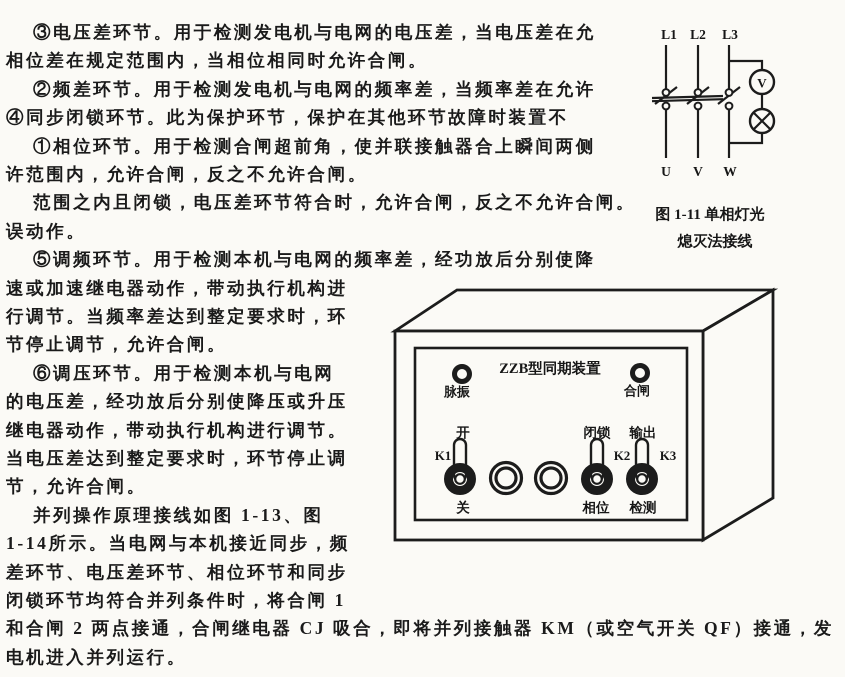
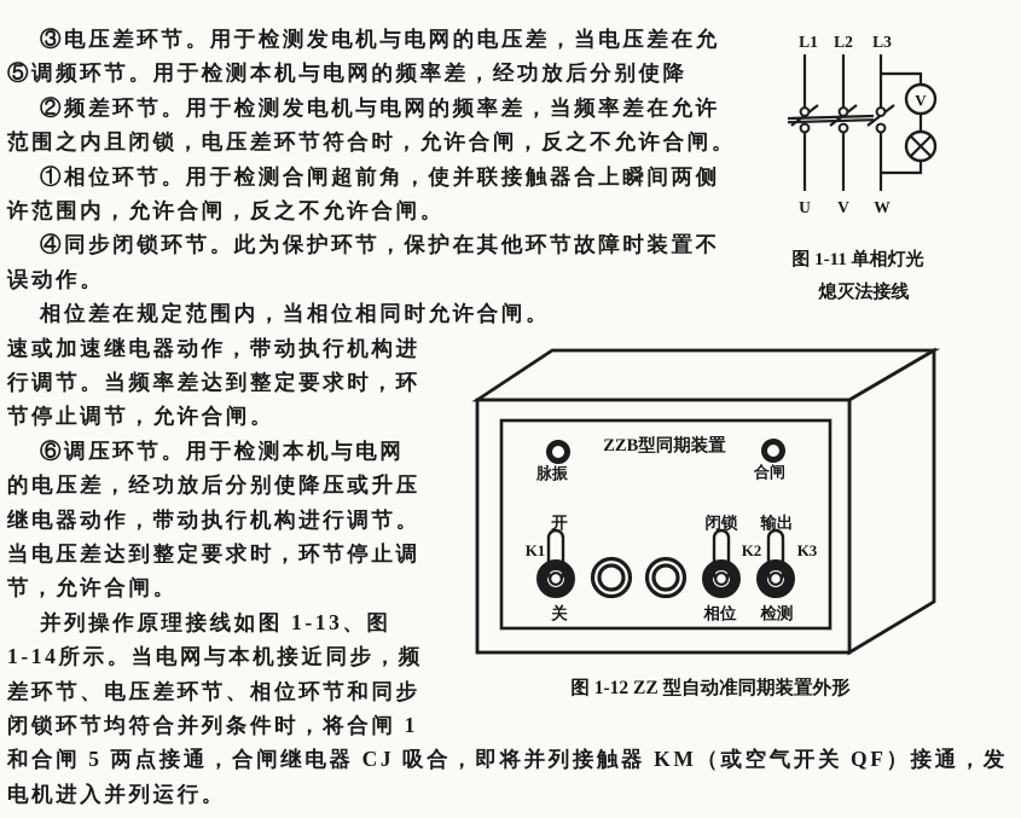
  ③电压差环节。用于检测发电机与电网的电压差，当电压差在允
- 相位差在规定范围内，当相位相同时允许合闸。
+ ⑤调频环节。用于检测本机与电网的频率差，经功放后分别使降
  ②频差环节。用于检测发电机与电网的频率差，当频率差在允许
- ④同步闭锁环节。此为保护环节，保护在其他环节故障时装置不
+ 范围之内且闭锁，电压差环节符合时，允许合闸，反之不允许合闸。
  ①相位环节。用于检测合闸超前角，使并联接触器合上瞬间两侧
  许范围内，允许合闸，反之不允许合闸。
- 范围之内且闭锁，电压差环节符合时，允许合闸，反之不允许合闸。
+ ④同步闭锁环节。此为保护环节，保护在其他环节故障时装置不
  误动作。
- ⑤调频环节。用于检测本机与电网的频率差，经功放后分别使降
+ 相位差在规定范围内，当相位相同时允许合闸。
  速或加速继电器动作，带动执行机构进
  行调节。当频率差达到整定要求时，环
  节停止调节，允许合闸。
  ⑥调压环节。用于检测本机与电网
  的电压差，经功放后分别使降压或升压
  继电器动作，带动执行机构进行调节。
  当电压差达到整定要求时，环节停止调
  节，允许合闸。
  并列操作原理接线如图 1-13、图
  1-14所示。当电网与本机接近同步，频
  差环节、电压差环节、相位环节和同步
  闭锁环节均符合并列条件时，将合闸 1
- 和合闸 2 两点接通，合闸继电器 CJ 吸合，即将并列接触器 KM（或空气开关 QF）接通，发
+ 和合闸 5 两点接通，合闸继电器 CJ 吸合，即将并列接触器 KM（或空气开关 QF）接通，发
  电机进入并列运行。
  L1
  L2
  L3
  V
  U
  V
  W
  图 1-11 单相灯光
  熄灭法接线
  ZZB型同期装置
  脉振
  合闸
  开
  K1
  关
  闭锁
  K2
  相位
  输出
  K3
  检测
+ 图 1-12 ZZ 型自动准同期装置外形
